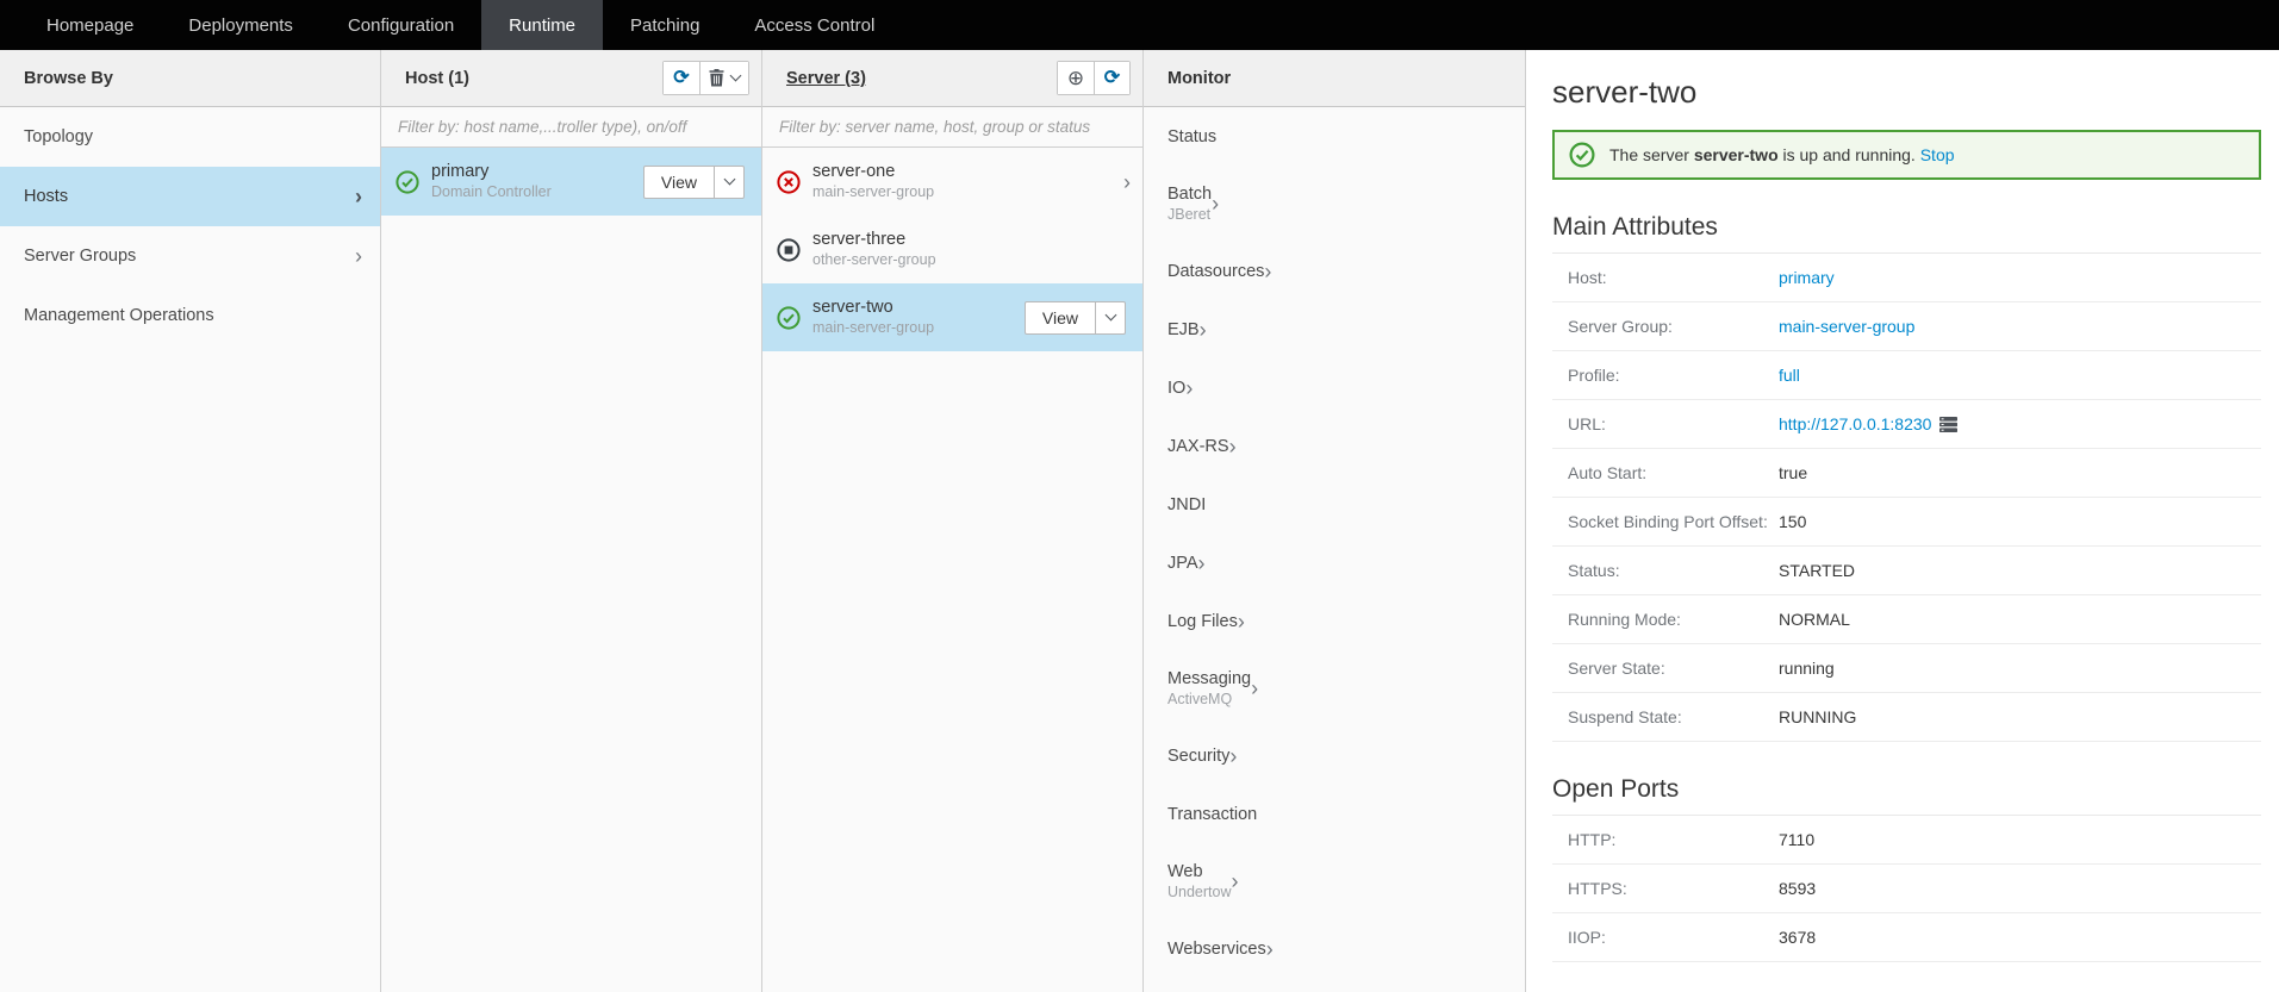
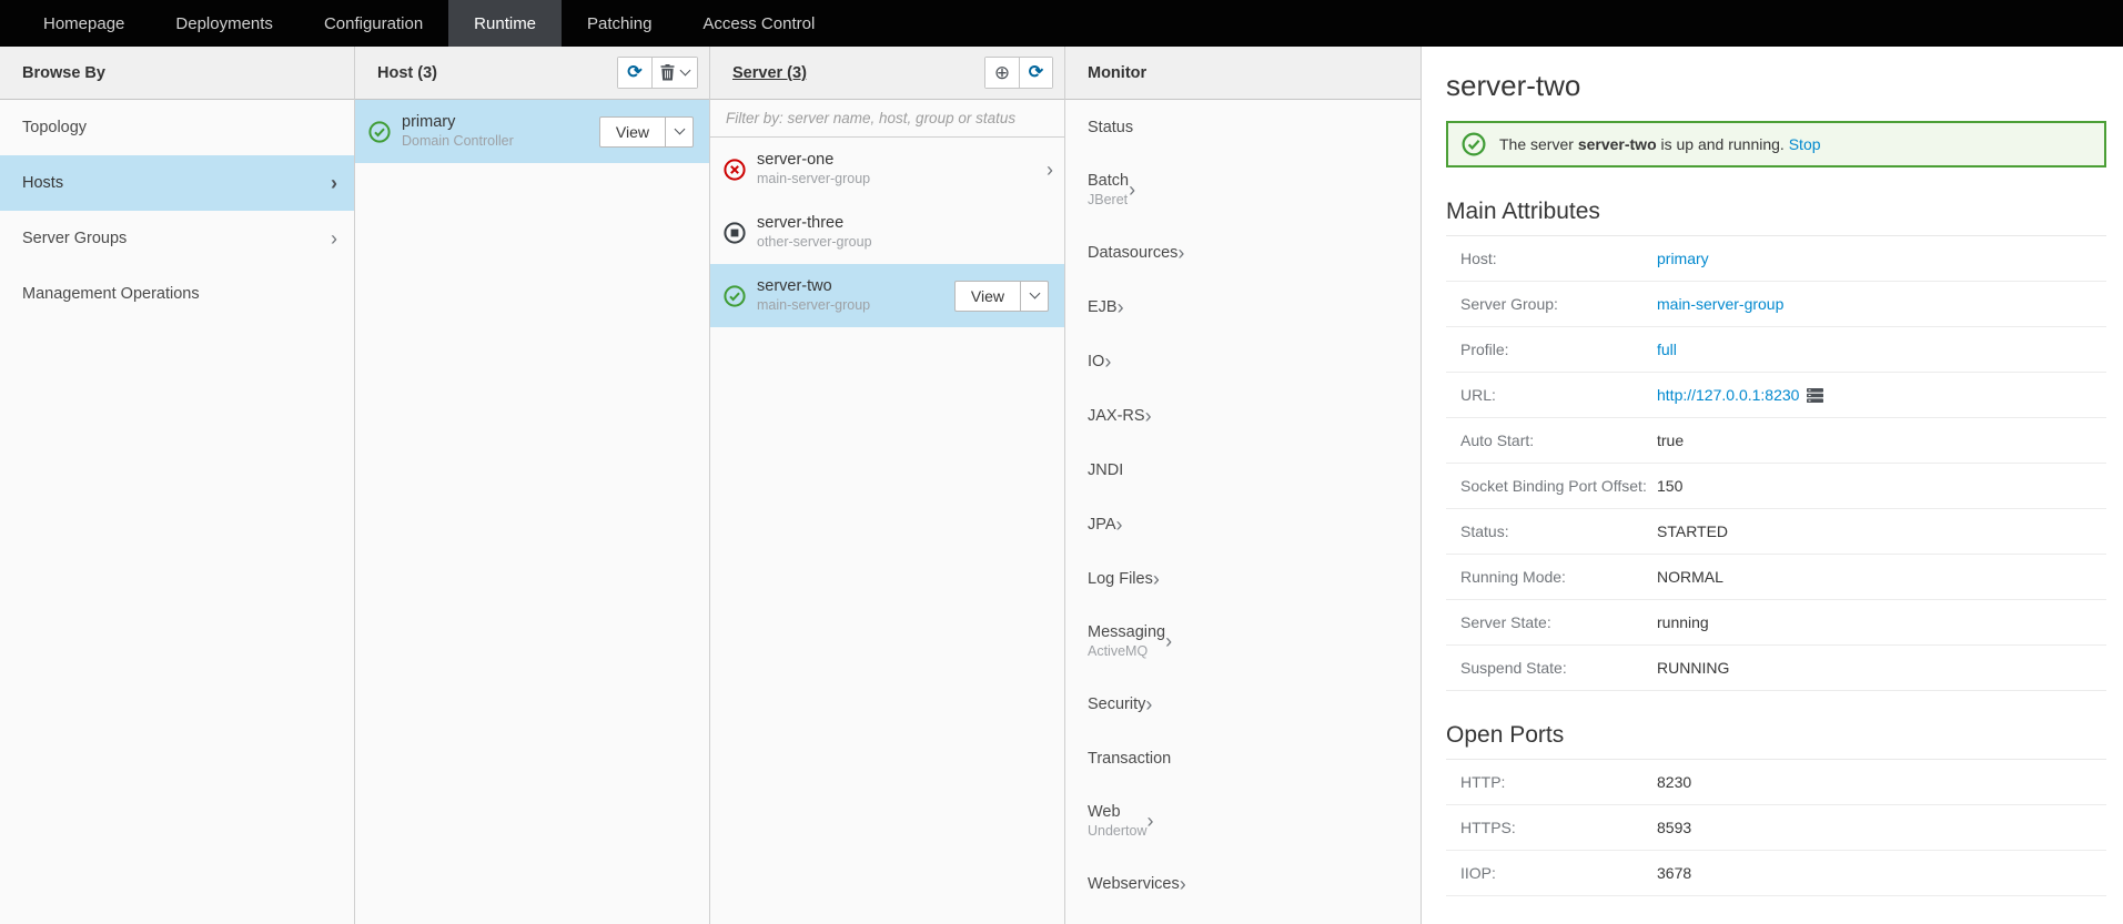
  Homepage
  Deployments
  Configuration
  Runtime
  Patching
  Access Control
  Browse By
  Topology
  Hosts
  ›
  Server Groups
  ›
  Management Operations
- Host (1)
+ Host (3)
  ⟳
- Filter by: host name,...troller type), on/off
  primary
  Domain Controller
  View
  Server (3)
  ⊕
  ⟳
  Filter by: server name, host, group or status
  server-one
  main-server-group
  ›
  server-three
  other-server-group
  server-two
  main-server-group
  View
  Monitor
  Status
  Batch
  JBeret
  ›
  Datasources
  ›
  EJB
  ›
  IO
  ›
  JAX-RS
  ›
  JNDI
  JPA
  ›
  Log Files
  ›
  Messaging
  ActiveMQ
  ›
  Security
  ›
  Transaction
  Web
  Undertow
  ›
  Webservices
  ›
  server-two
  The server server-two is up and running. Stop
  Main Attributes
  Host:
  primary
  Server Group:
  main-server-group
  Profile:
  full
  URL:
  http://127.0.0.1:8230
  Auto Start:
  true
  Socket Binding Port Offset:
  150
  Status:
  STARTED
  Running Mode:
  NORMAL
  Server State:
  running
  Suspend State:
  RUNNING
  Open Ports
  HTTP:
- 7110
+ 8230
  HTTPS:
  8593
  IIOP:
  3678
